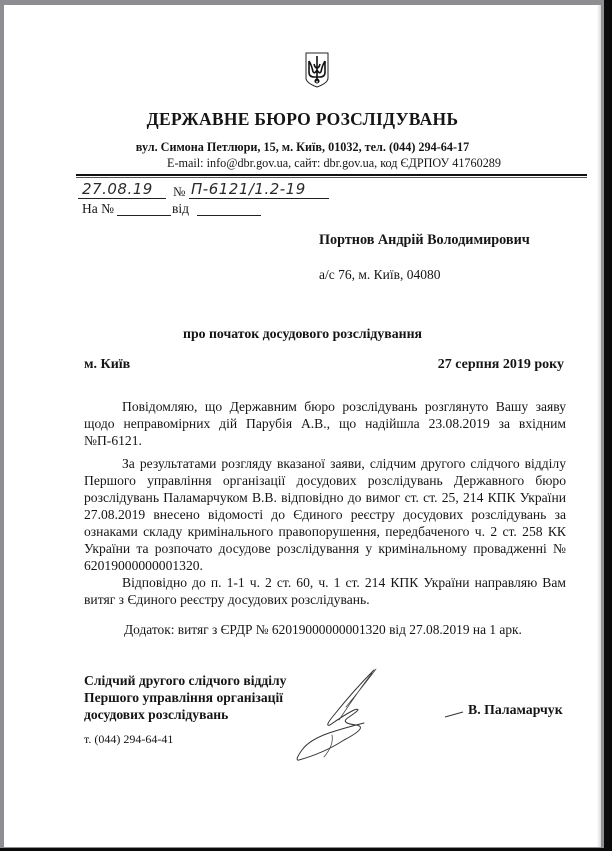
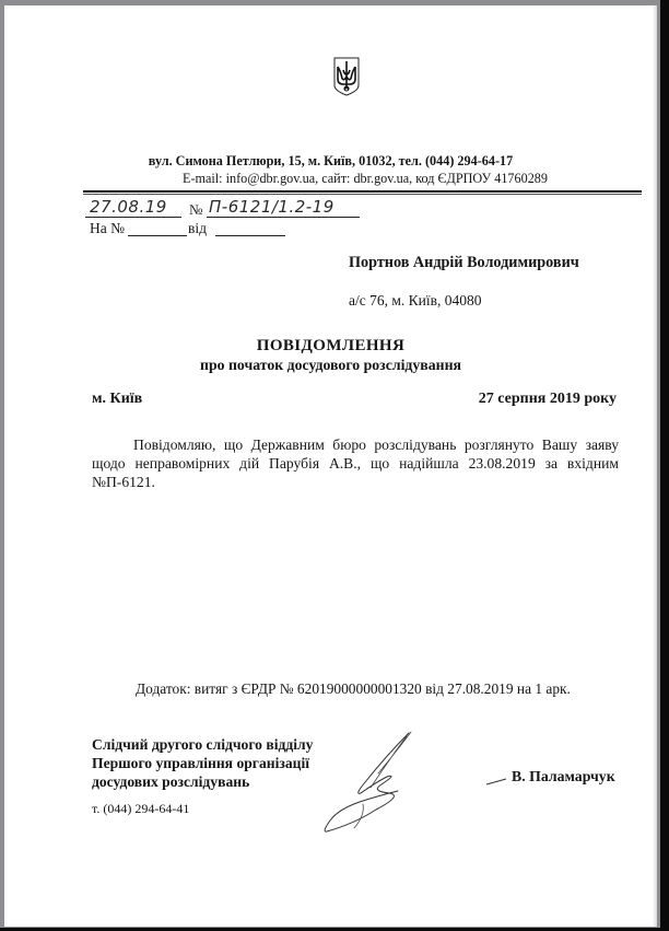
- ДЕРЖАВНЕ БЮРО РОЗСЛІДУВАНЬ
  вул. Симона Петлюри, 15, м. Київ, 01032, тел. (044) 294-64-17
  E-mail: info@dbr.gov.ua, сайт: dbr.gov.ua, код ЄДРПОУ 41760289
  27.08.19
  №
  П-6121/1.2-19
  На №
  від
  Портнов Андрій Володимирович
  а/с 76, м. Київ, 04080
+ ПОВІДОМЛЕННЯ
  про початок досудового розслідування
  м. Київ
  27 серпня 2019 року
  Повідомляю, що Державним бюро розслідувань розглянуто Вашу заяву щодо неправомірних дій Парубія А.В., що надійшла 23.08.2019 за вхідним №П-6121.
- За результатами розгляду вказаної заяви, слідчим другого слідчого відділу Першого управління організації досудових розслідувань Державного бюро розслідувань Паламарчуком В.В. відповідно до вимог ст. ст. 25, 214 КПК України 27.08.2019 внесено відомості до Єдиного реєстру досудових розслідувань за ознаками складу кримінального правопорушення, передбаченого ч. 2 ст. 258 КК України та розпочато досудове розслідування у кримінальному провадженні № 62019000000001320.
- Відповідно до п. 1-1 ч. 2 ст. 60, ч. 1 ст. 214 КПК України направляю Вам витяг з Єдиного реєстру досудових розслідувань.
  Додаток: витяг з ЄРДР № 62019000000001320 від 27.08.2019 на 1 арк.
  Слідчий другого слідчого відділу
  Першого управління організації
  досудових розслідувань
  т. (044) 294-64-41
  В. Паламарчук
